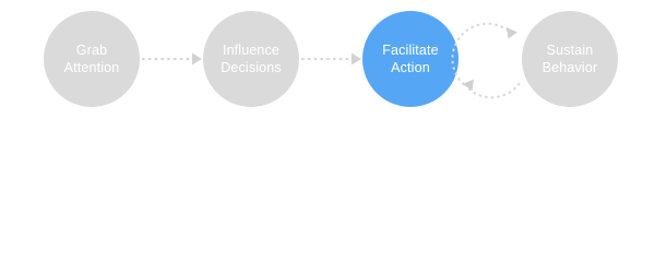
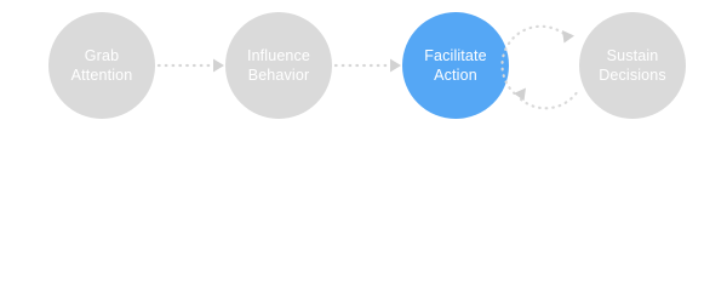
  Grab
  Attention
  Influence
- Decisions
+ Behavior
  Facilitate
  Action
  Sustain
- Behavior
+ Decisions
